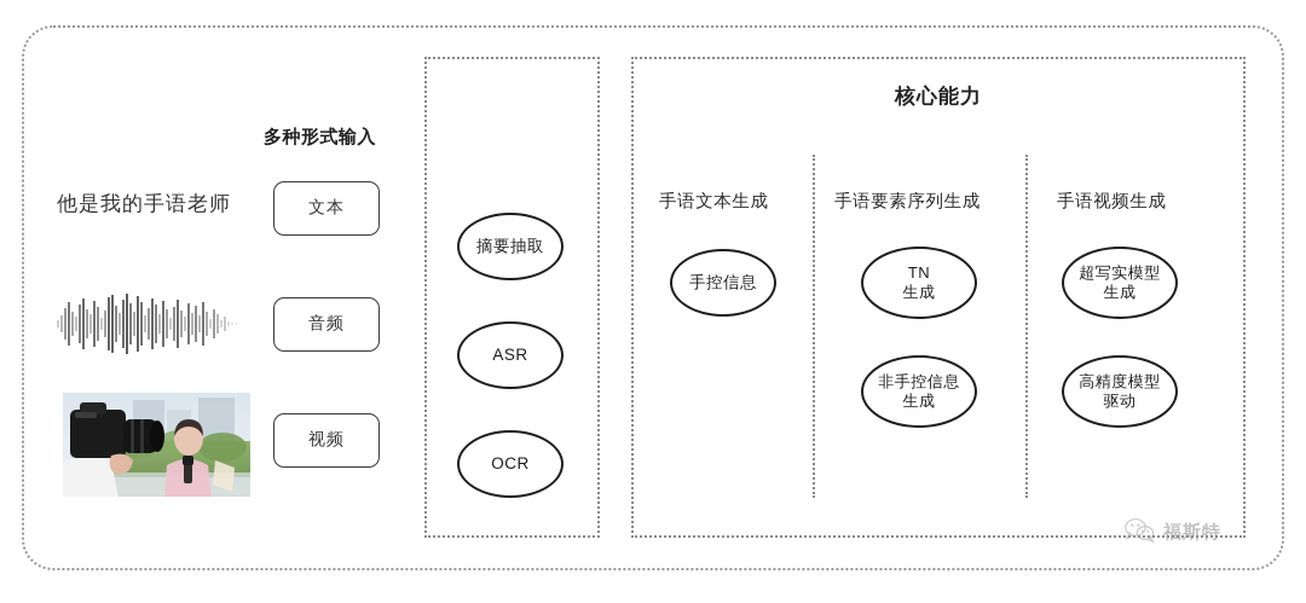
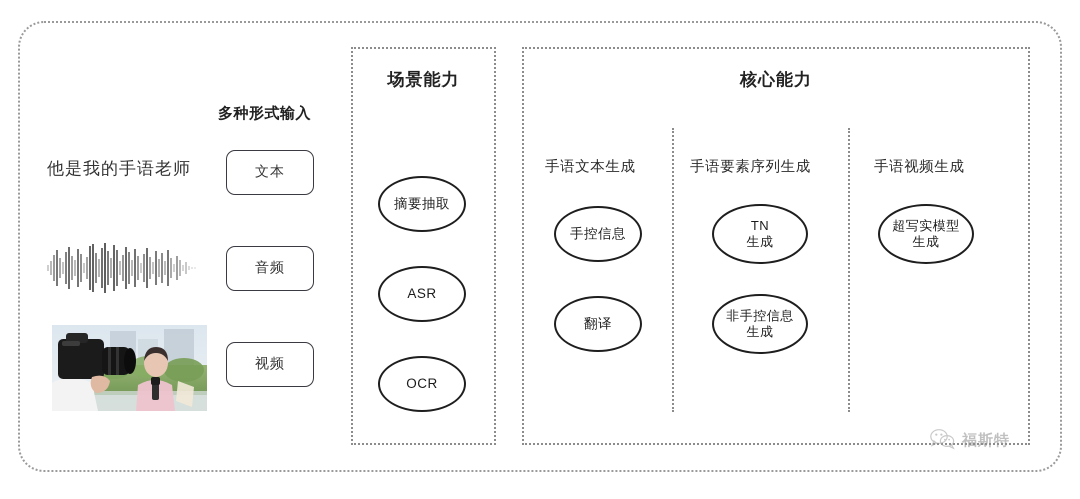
  多种形式输入
  他是我的手语老师
  文本
  音频
  视频
+ 场景能力
  摘要抽取
  ASR
  OCR
  核心能力
  手语文本生成
  手语要素序列生成
  手语视频生成
  手控信息
+ 翻译
  TN
  生成
  非手控信息
  生成
  超写实模型
  生成
- 高精度模型
- 驱动
  福斯特
